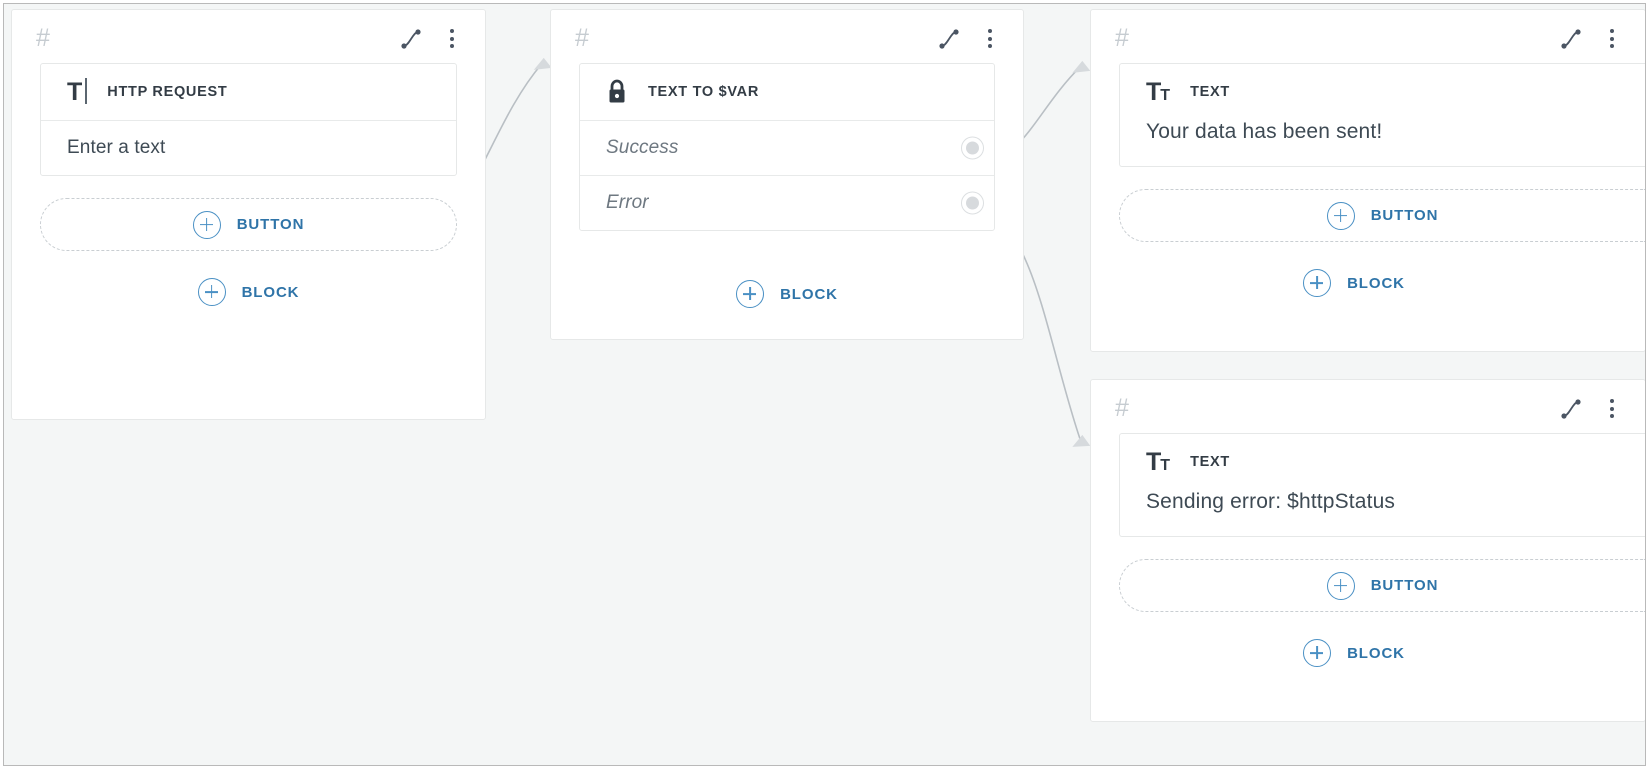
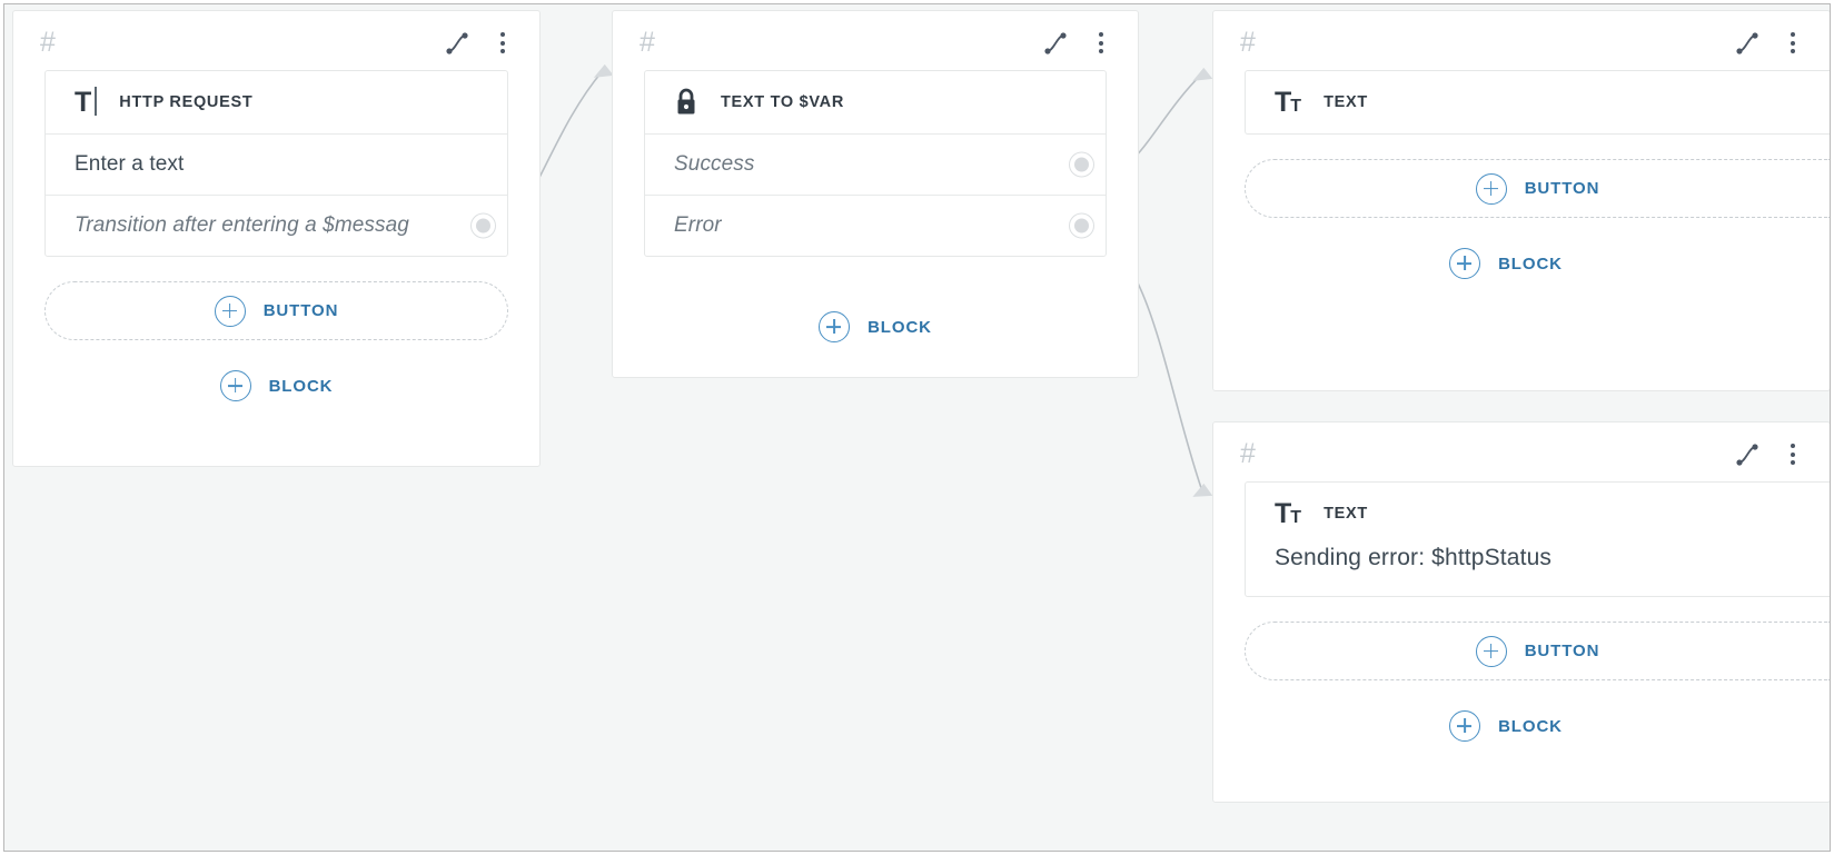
  #
  T
  HTTP REQUEST
  Enter a text
+ Transition after entering a $messag
  BUTTON
  BLOCK
  #
  TEXT TO $VAR
  Success
  Error
  BLOCK
  #
  T
  T
  TEXT
- Your data has been sent!
  BUTTON
  BLOCK
  #
  T
  T
  TEXT
  Sending error: $httpStatus
  BUTTON
  BLOCK
